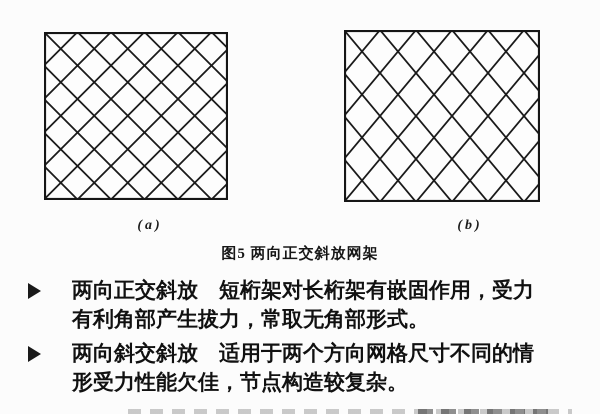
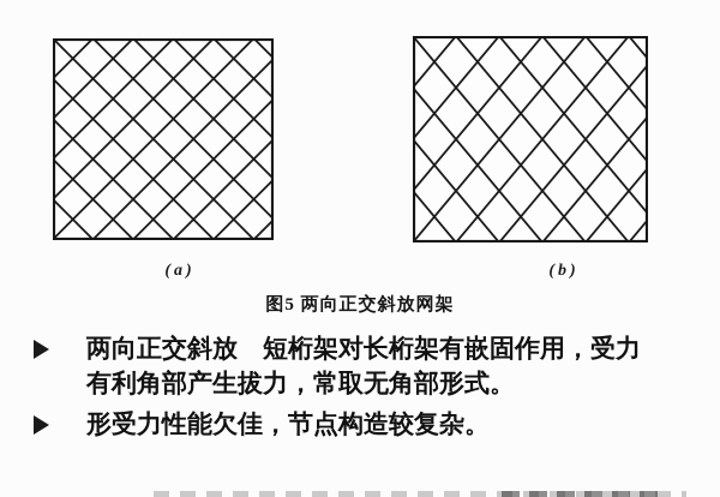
  (a)
  (b)
  图5 两向正交斜放网架
  两向正交斜放 短桁架对长桁架有嵌固作用，受力
  有利角部产生拔力，常取无角部形式。
- 两向斜交斜放 适用于两个方向网格尺寸不同的情
  形受力性能欠佳，节点构造较复杂。
